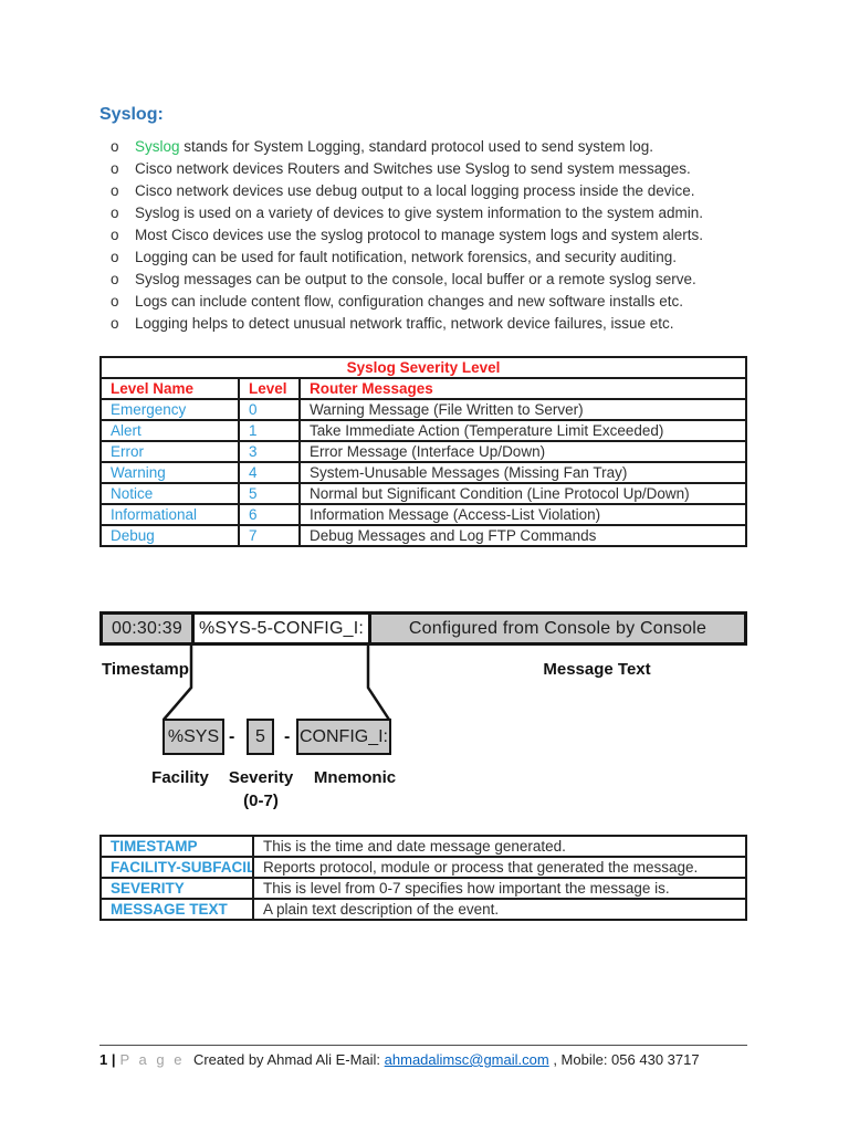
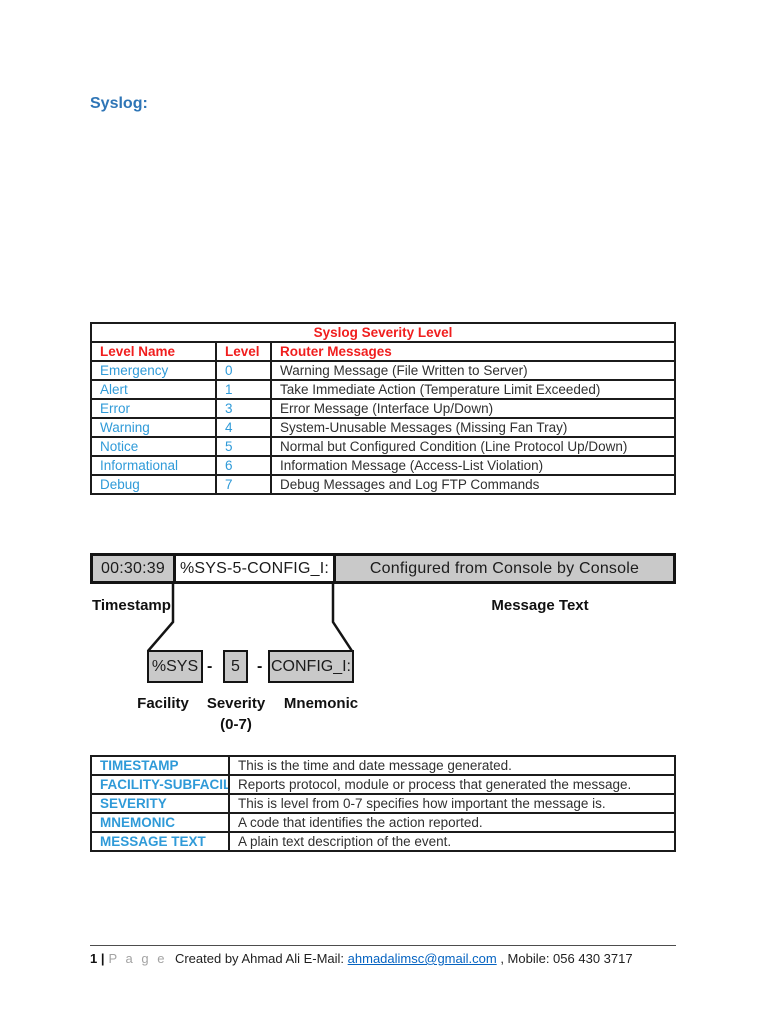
  Syslog:
- o Syslog stands for System Logging, standard protocol used to send system log.
- o Cisco network devices Routers and Switches use Syslog to send system messages.
- o Cisco network devices use debug output to a local logging process inside the device.
- o Syslog is used on a variety of devices to give system information to the system admin.
- o Most Cisco devices use the syslog protocol to manage system logs and system alerts.
- o Logging can be used for fault notification, network forensics, and security auditing.
- o Syslog messages can be output to the console, local buffer or a remote syslog serve.
- o Logs can include content flow, configuration changes and new software installs etc.
- o Logging helps to detect unusual network traffic, network device failures, issue etc.
  Syslog Severity Level
  Level Name	Level	Router Messages
  Emergency	0	Warning Message (File Written to Server)
  Alert	1	Take Immediate Action (Temperature Limit Exceeded)
  Error	3	Error Message (Interface Up/Down)
  Warning	4	System-Unusable Messages (Missing Fan Tray)
- Notice	5	Normal but Significant Condition (Line Protocol Up/Down)
+ Notice	5	Normal but Configured Condition (Line Protocol Up/Down)
  Informational	6	Information Message (Access-List Violation)
  Debug	7	Debug Messages and Log FTP Commands
  00:30:39
  %SYS-5-CONFIG_I:
  Configured from Console by Console
  Timestamp
  Message Text
  %SYS
  -
  5
  -
  CONFIG_I:
  Facility
  Severity
  Mnemonic
  (0-7)
  TIMESTAMP	This is the time and date message generated.
  FACILITY-SUBFACIL	Reports protocol, module or process that generated the message.
  SEVERITY	This is level from 0-7 specifies how important the message is.
+ MNEMONIC	A code that identifies the action reported.
  MESSAGE TEXT	A plain text description of the event.
  1 | P a g e Created by Ahmad Ali E-Mail: ahmadalimsc@gmail.com , Mobile: 056 430 3717
